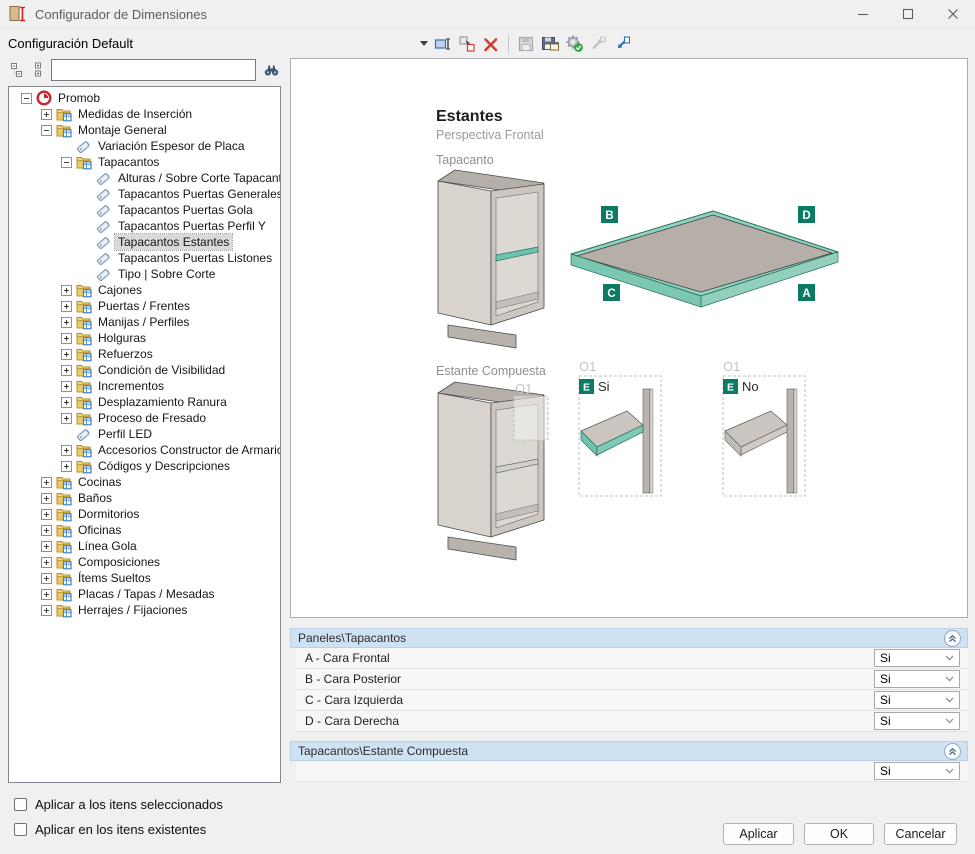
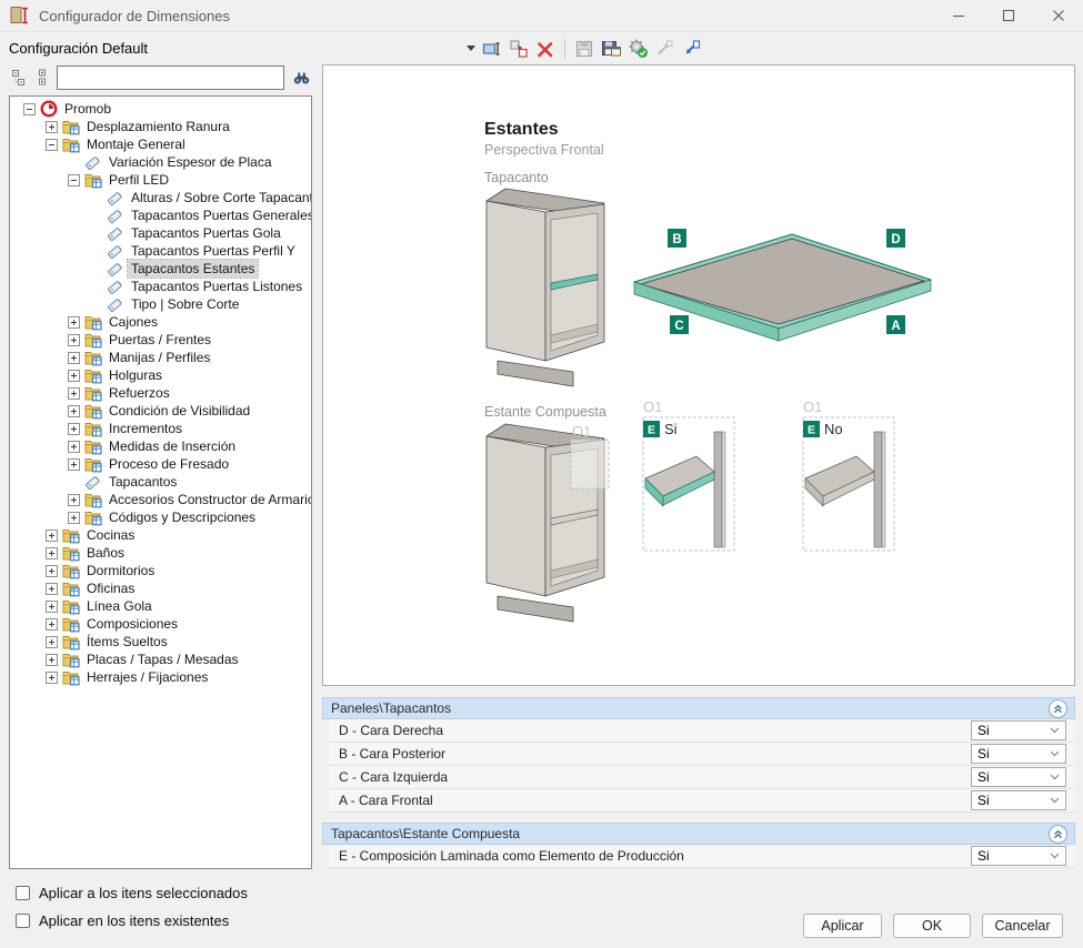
  Configurador de Dimensiones
  Configuración Default
  Promob
- Medidas de Inserción
+ Desplazamiento Ranura
  Montaje General
  Variación Espesor de Placa
- Tapacantos
+ Perfil LED
  Alturas / Sobre Corte Tapacan
  Tapacantos Puertas Generales
  Tapacantos Puertas Gola
  Tapacantos Puertas Perfil Y
  Tapacantos Estantes
  Tapacantos Puertas Listones
  Tipo | Sobre Corte
  Cajones
  Puertas / Frentes
  Manijas / Perfiles
  Holguras
  Refuerzos
  Condición de Visibilidad
  Incrementos
- Desplazamiento Ranura
+ Medidas de Inserción
  Proceso de Fresado
- Perfil LED
+ Tapacantos
  Accesorios Constructor de Armari
  Códigos y Descripciones
  Cocinas
  Baños
  Dormitorios
  Oficinas
  Línea Gola
  Composiciones
  Ítems Sueltos
  Placas / Tapas / Mesadas
  Herrajes / Fijaciones
  Estantes
  Perspectiva Frontal
  Tapacanto
  B
  D
  C
  A
  Estante Compuesta
  O1
  O1
  E
  Si
  O1
  E
  No
  Paneles\Tapacantos
- A - Cara Frontal
+ D - Cara Derecha
  Si
  B - Cara Posterior
  Si
  C - Cara Izquierda
  Si
- D - Cara Derecha
+ A - Cara Frontal
  Si
  Tapacantos\Estante Compuesta
+ E - Composición Laminada como Elemento de Producción
  Si
  Aplicar a los itens seleccionados
  Aplicar en los itens existentes
  Aplicar
  OK
  Cancelar
